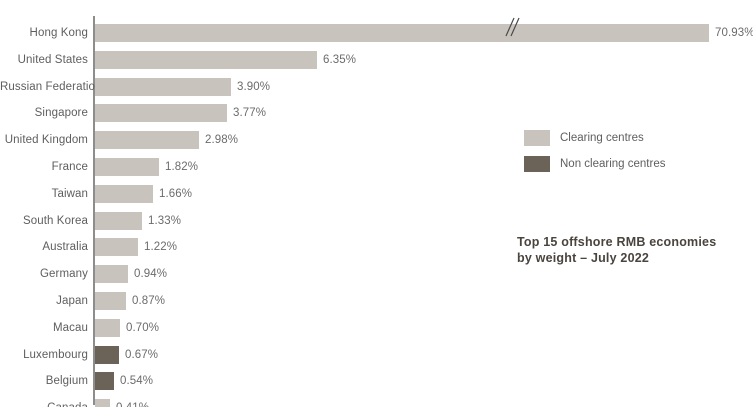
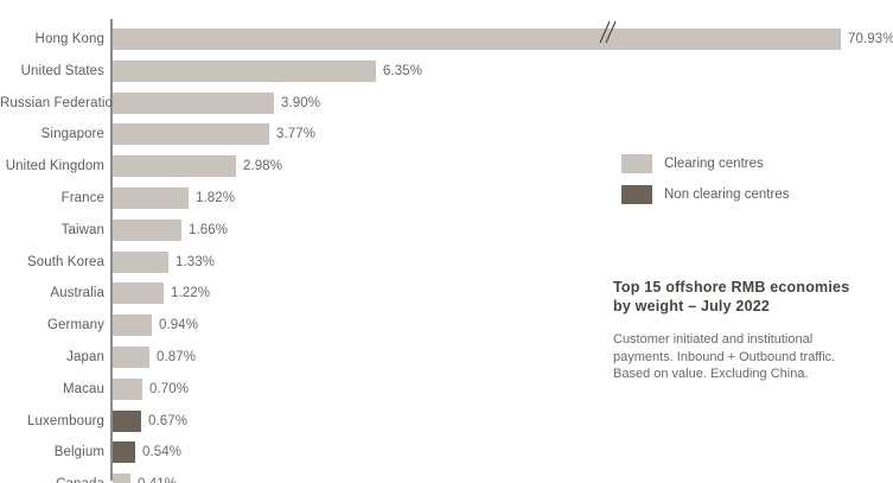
  Hong Kong
  70.93%
  United States
  6.35%
  Russian Federatio
  3.90%
  Singapore
  3.77%
  United Kingdom
  2.98%
  France
  1.82%
  Taiwan
  1.66%
  South Korea
  1.33%
  Australia
  1.22%
  Germany
  0.94%
  Japan
  0.87%
  Macau
  0.70%
  Luxembourg
  0.67%
  Belgium
  0.54%
  Clearing centres
  Non clearing centres
  Top 15 offshore RMB economies
  by weight – July 2022
+ Customer initiated and institutional
+ payments. Inbound + Outbound traffic.
+ Based on value. Excluding China.
